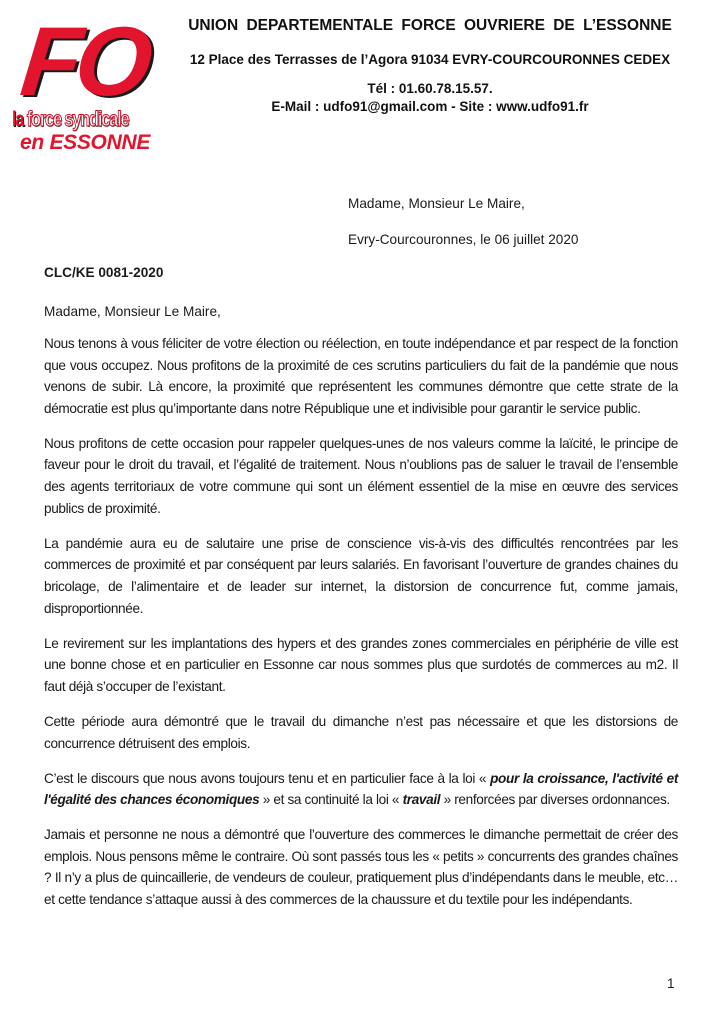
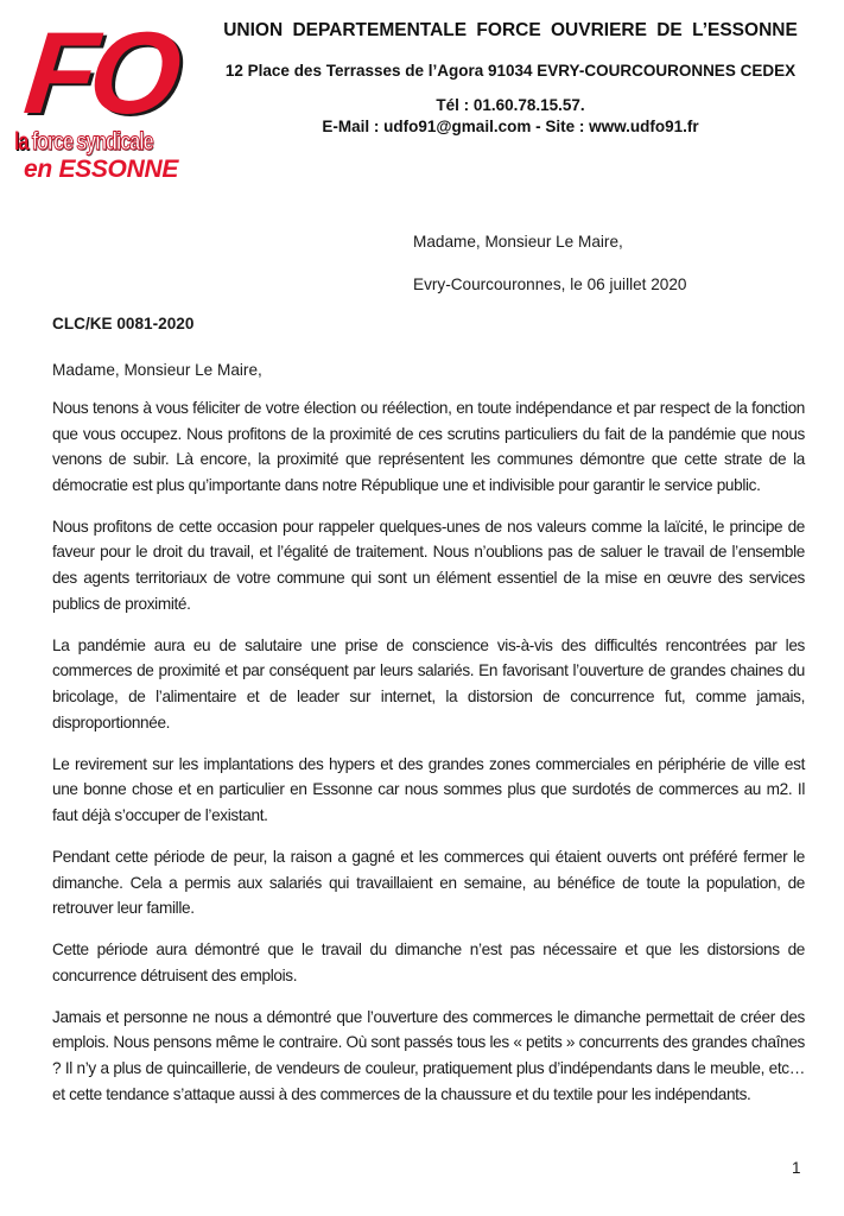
  la force syndicale
  en ESSONNE
  UNION DEPARTEMENTALE FORCE OUVRIERE DE L’ESSONNE
  12 Place des Terrasses de l’Agora 91034 EVRY-COURCOURONNES CEDEX
  Tél : 01.60.78.15.57.
  E-Mail : udfo91@gmail.com - Site : www.udfo91.fr
  Madame, Monsieur Le Maire,
  Evry-Courcouronnes, le 06 juillet 2020
  CLC/KE 0081-2020
  Madame, Monsieur Le Maire,
  Nous tenons à vous féliciter de votre élection ou réélection, en toute indépendance et par respect de la fonction que vous occupez. Nous profitons de la proximité de ces scrutins particuliers du fait de la pandémie que nous venons de subir. Là encore, la proximité que représentent les communes démontre que cette strate de la démocratie est plus qu’importante dans notre République une et indivisible pour garantir le service public.
  Nous profitons de cette occasion pour rappeler quelques-unes de nos valeurs comme la laïcité, le principe de faveur pour le droit du travail, et l’égalité de traitement. Nous n’oublions pas de saluer le travail de l’ensemble des agents territoriaux de votre commune qui sont un élément essentiel de la mise en œuvre des services publics de proximité.
  La pandémie aura eu de salutaire une prise de conscience vis-à-vis des difficultés rencontrées par les commerces de proximité et par conséquent par leurs salariés. En favorisant l’ouverture de grandes chaines du bricolage, de l’alimentaire et de leader sur internet, la distorsion de concurrence fut, comme jamais, disproportionnée.
  Le revirement sur les implantations des hypers et des grandes zones commerciales en périphérie de ville est une bonne chose et en particulier en Essonne car nous sommes plus que surdotés de commerces au m2. Il faut déjà s’occuper de l’existant.
+ Pendant cette période de peur, la raison a gagné et les commerces qui étaient ouverts ont préféré fermer le dimanche. Cela a permis aux salariés qui travaillaient en semaine, au bénéfice de toute la population, de retrouver leur famille.
  Cette période aura démontré que le travail du dimanche n’est pas nécessaire et que les distorsions de concurrence détruisent des emplois.
- C’est le discours que nous avons toujours tenu et en particulier face à la loi « pour la croissance, l'activité et l'égalité des chances économiques » et sa continuité la loi « travail » renforcées par diverses ordonnances.
  Jamais et personne ne nous a démontré que l’ouverture des commerces le dimanche permettait de créer des emplois. Nous pensons même le contraire. Où sont passés tous les « petits » concurrents des grandes chaînes ? Il n’y a plus de quincaillerie, de vendeurs de couleur, pratiquement plus d’indépendants dans le meuble, etc… et cette tendance s’attaque aussi à des commerces de la chaussure et du textile pour les indépendants.
  1
